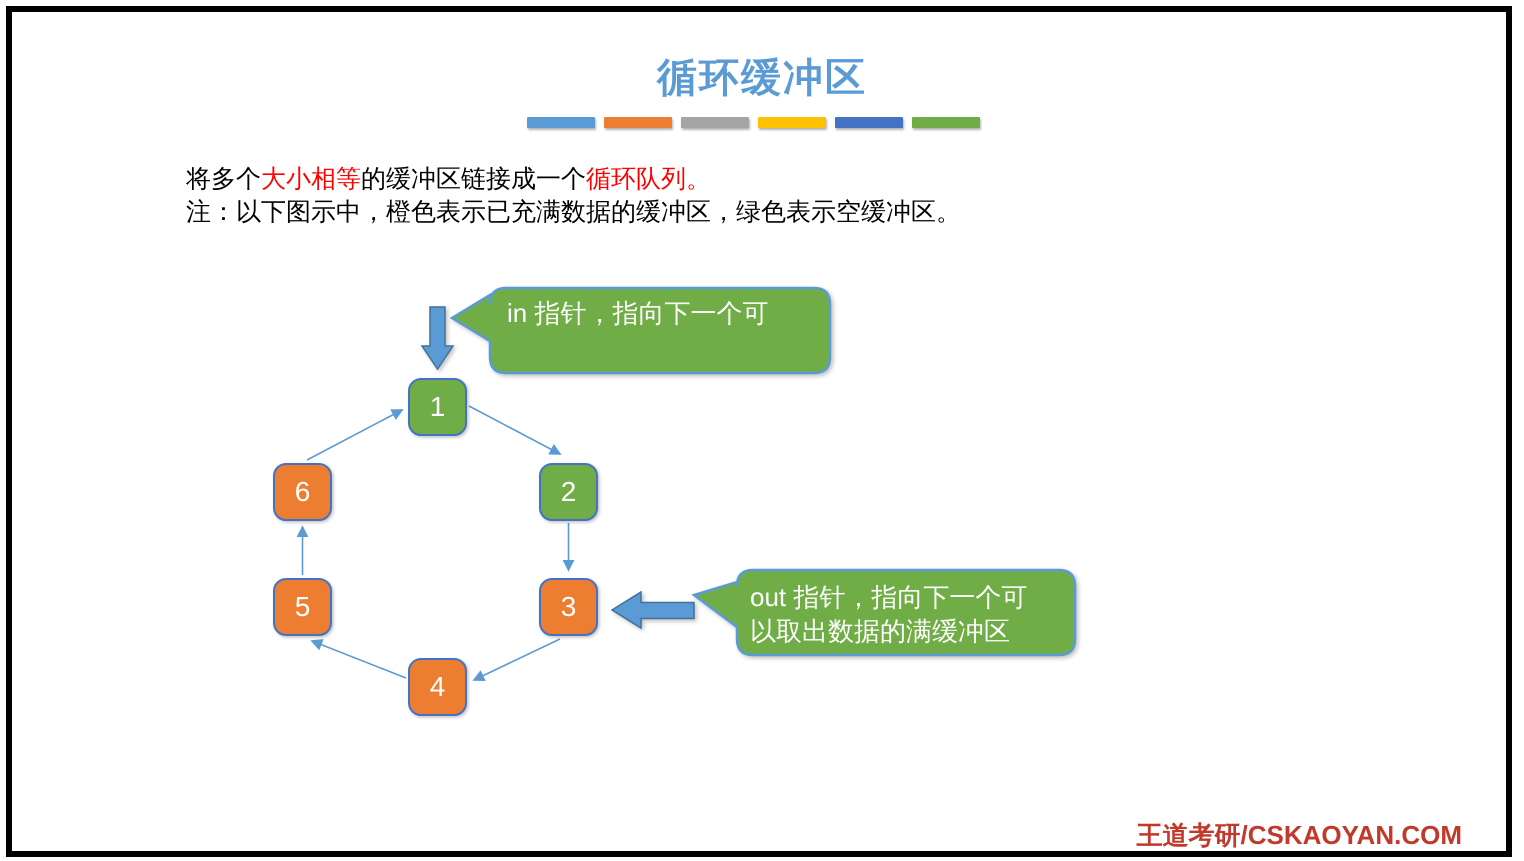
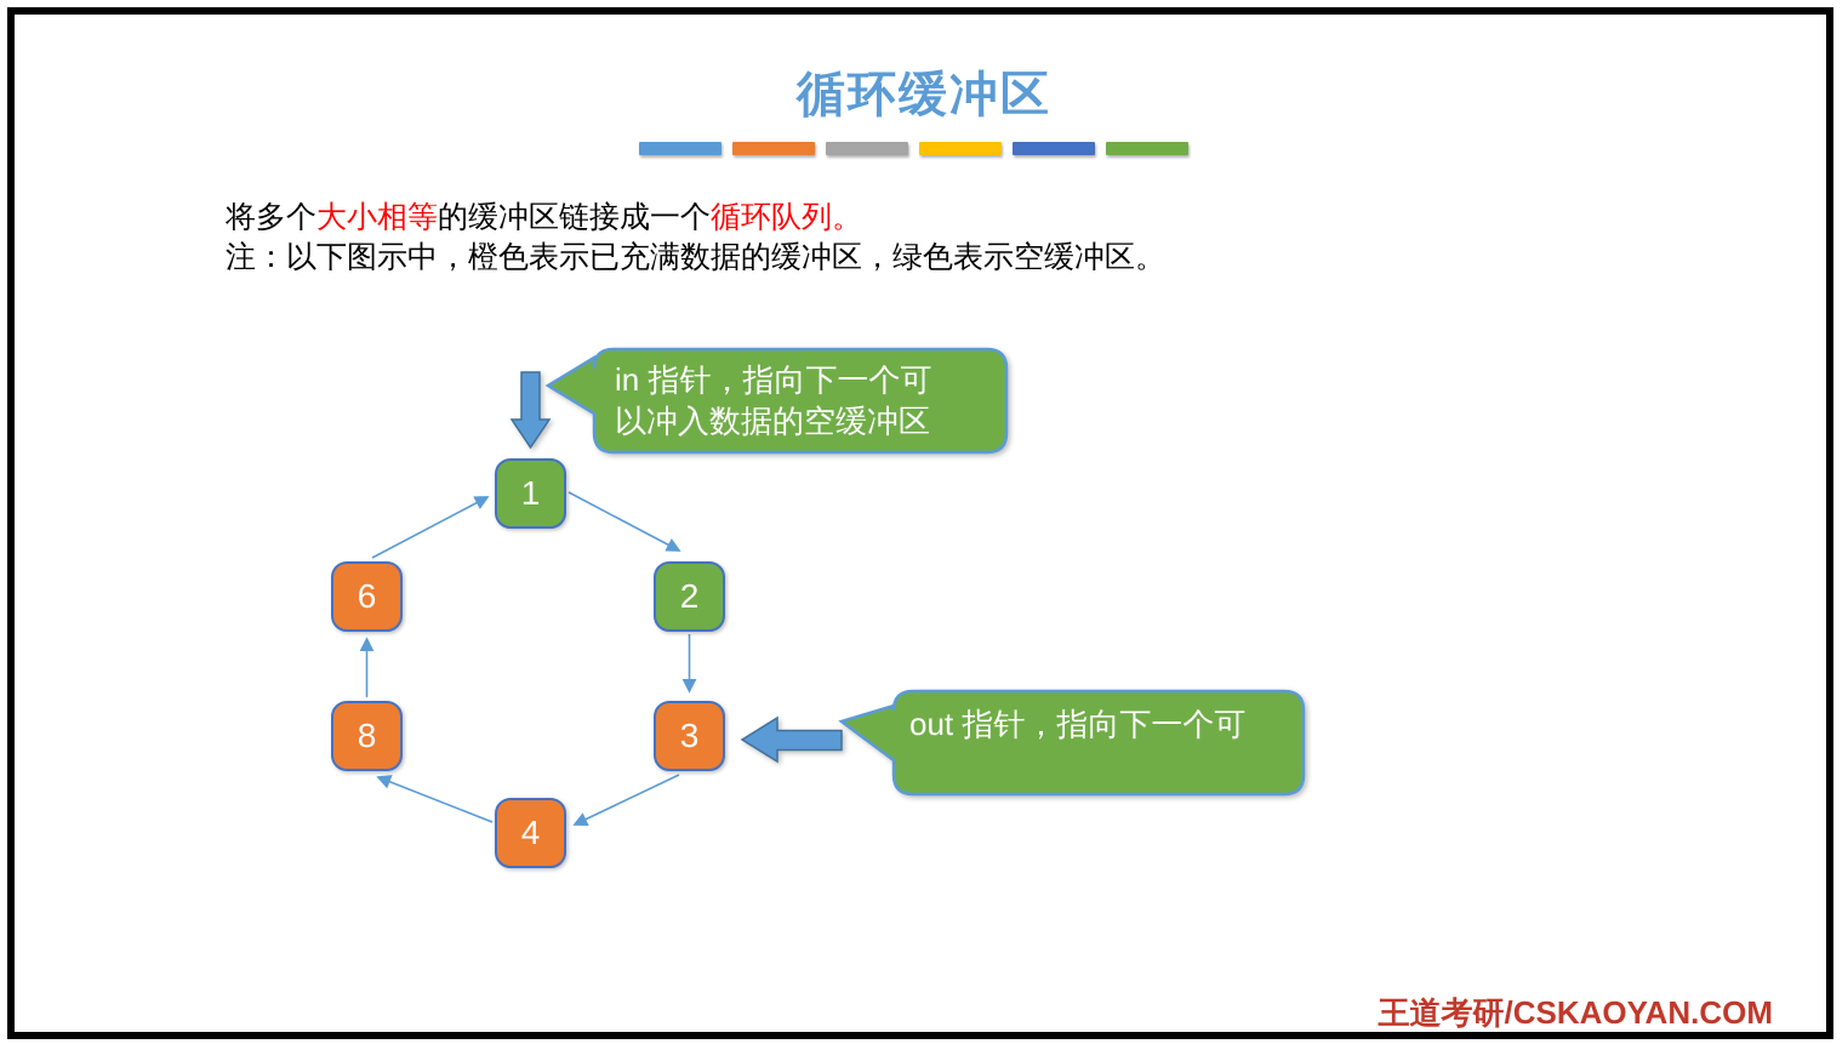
  循环缓冲区
  将多个大小相等的缓冲区链接成一个循环队列。
  注：以下图示中，橙色表示已充满数据的缓冲区，绿色表示空缓冲区。
  1
  2
  3
  4
- 5
+ 8
  6
  in 指针，指向下一个可
+ 以冲入数据的空缓冲区
  out 指针，指向下一个可
- 以取出数据的满缓冲区
  王道考研/CSKAOYAN.COM
